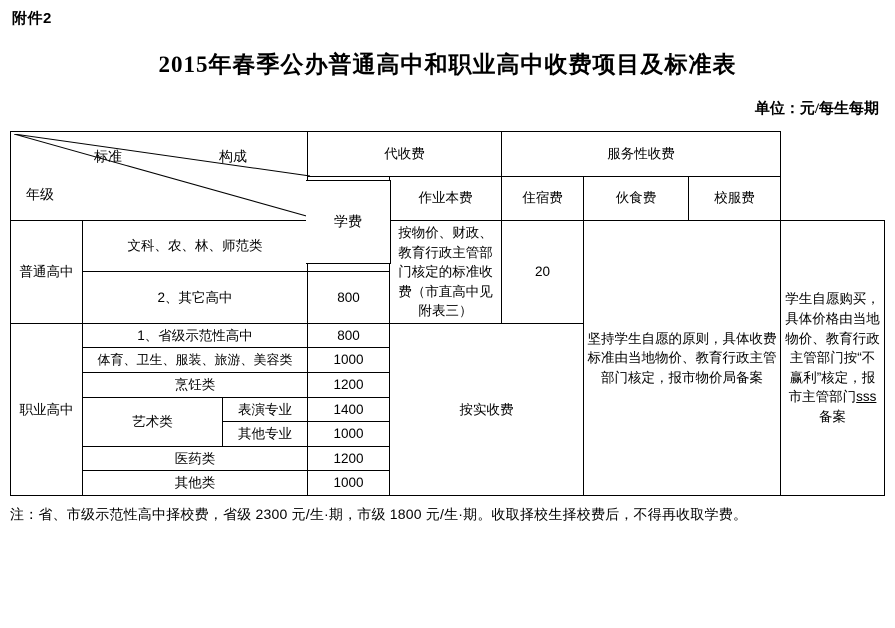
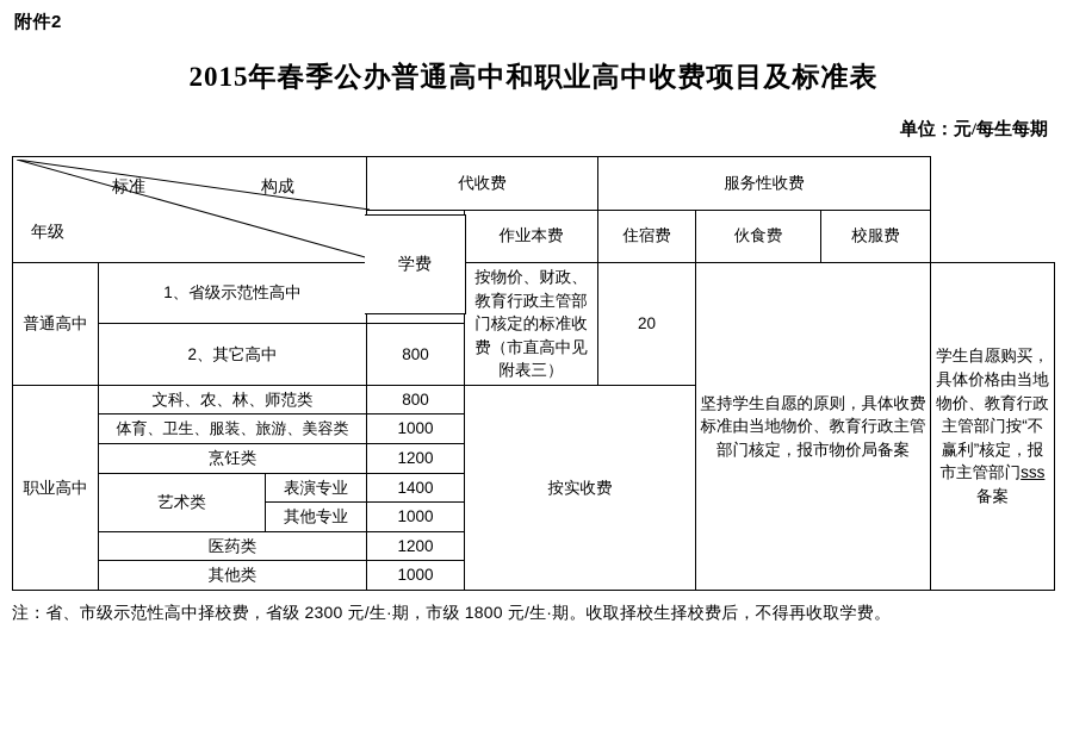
  附件2
  2015年春季公办普通高中和职业高中收费项目及标准表
  单位：元/每生每期
  标准 构成 年级			代收费	服务性收费
  	作业本费	住宿费	伙食费	校服费
- 普通高中	文科、农、林、师范类		按物价、财政、教育行政主管部门核定的标准收费（市直高中见附表三）	20	坚持学生自愿的原则，具体收费标准由当地物价、教育行政主管部门核定，报市物价局备案	学生自愿购买，具体价格由当地物价、教育行政主管部门按“不赢利”核定，报市主管部门sss备案
+ 普通高中	1、省级示范性高中		按物价、财政、教育行政主管部门核定的标准收费（市直高中见附表三）	20	坚持学生自愿的原则，具体收费标准由当地物价、教育行政主管部门核定，报市物价局备案	学生自愿购买，具体价格由当地物价、教育行政主管部门按“不赢利”核定，报市主管部门sss备案
  2、其它高中	800
- 职业高中	1、省级示范性高中	800	按实收费
+ 职业高中	文科、农、林、师范类	800	按实收费
  体育、卫生、服装、旅游、美容类	1000
  烹饪类	1200
  艺术类	表演专业	1400
  其他专业	1000
  医药类	1200
  其他类	1000
  学费
  注：省、市级示范性高中择校费，省级 2300 元/生·期，市级 1800 元/生·期。收取择校生择校费后，不得再收取学费。
